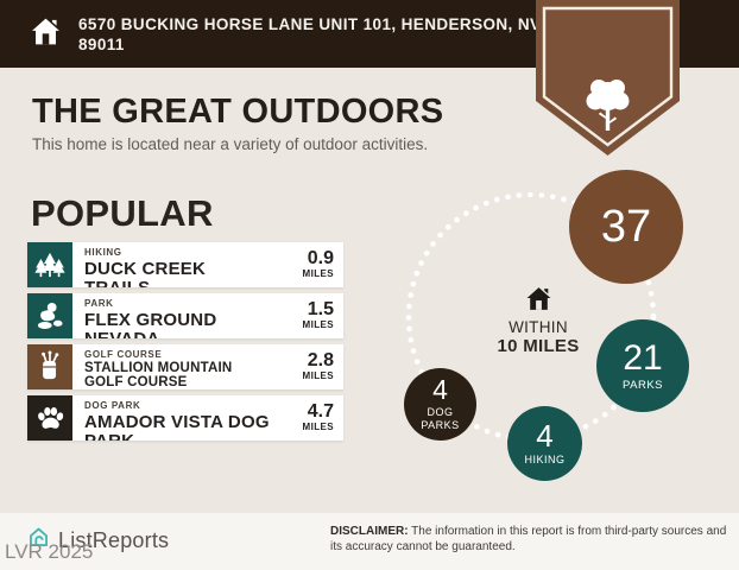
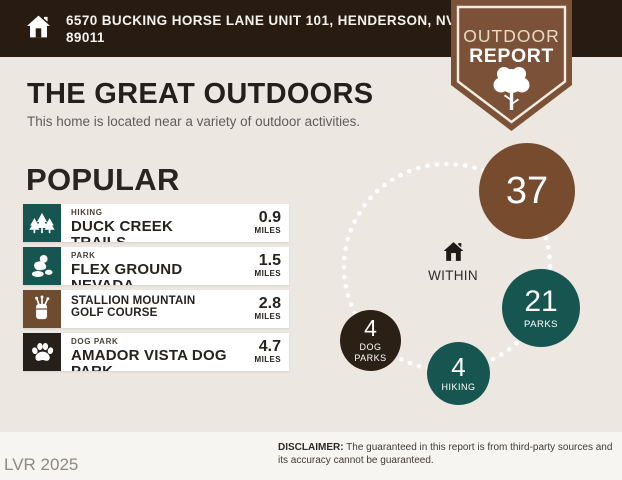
  6570 BUCKING HORSE LANE UNIT 101, HENDERSON, NV 89011
+ OUTDOOR
+ REPORT
  THE GREAT OUTDOORS
  This home is located near a variety of outdoor activities.
  POPULAR
  HIKING
  0.9
  MILES
  PARK
  1.5
  MILES
- GOLF COURSE
  STALLION MOUNTAIN GOLF COURSE
  2.8
  MILES
  DOG PARK
  AMADOR VISTA DOG
  4.7
  MILES
  WITHIN
- 10 MILES
  37
  21
  PARKS
  4
  HIKING
  4
  DOG PARKS
- ListReports
- DISCLAIMER: The information in this report is from third-party sources and its accuracy cannot be guaranteed.
+ DISCLAIMER: The guaranteed in this report is from third-party sources and its accuracy cannot be guaranteed.
  LVR 2025
